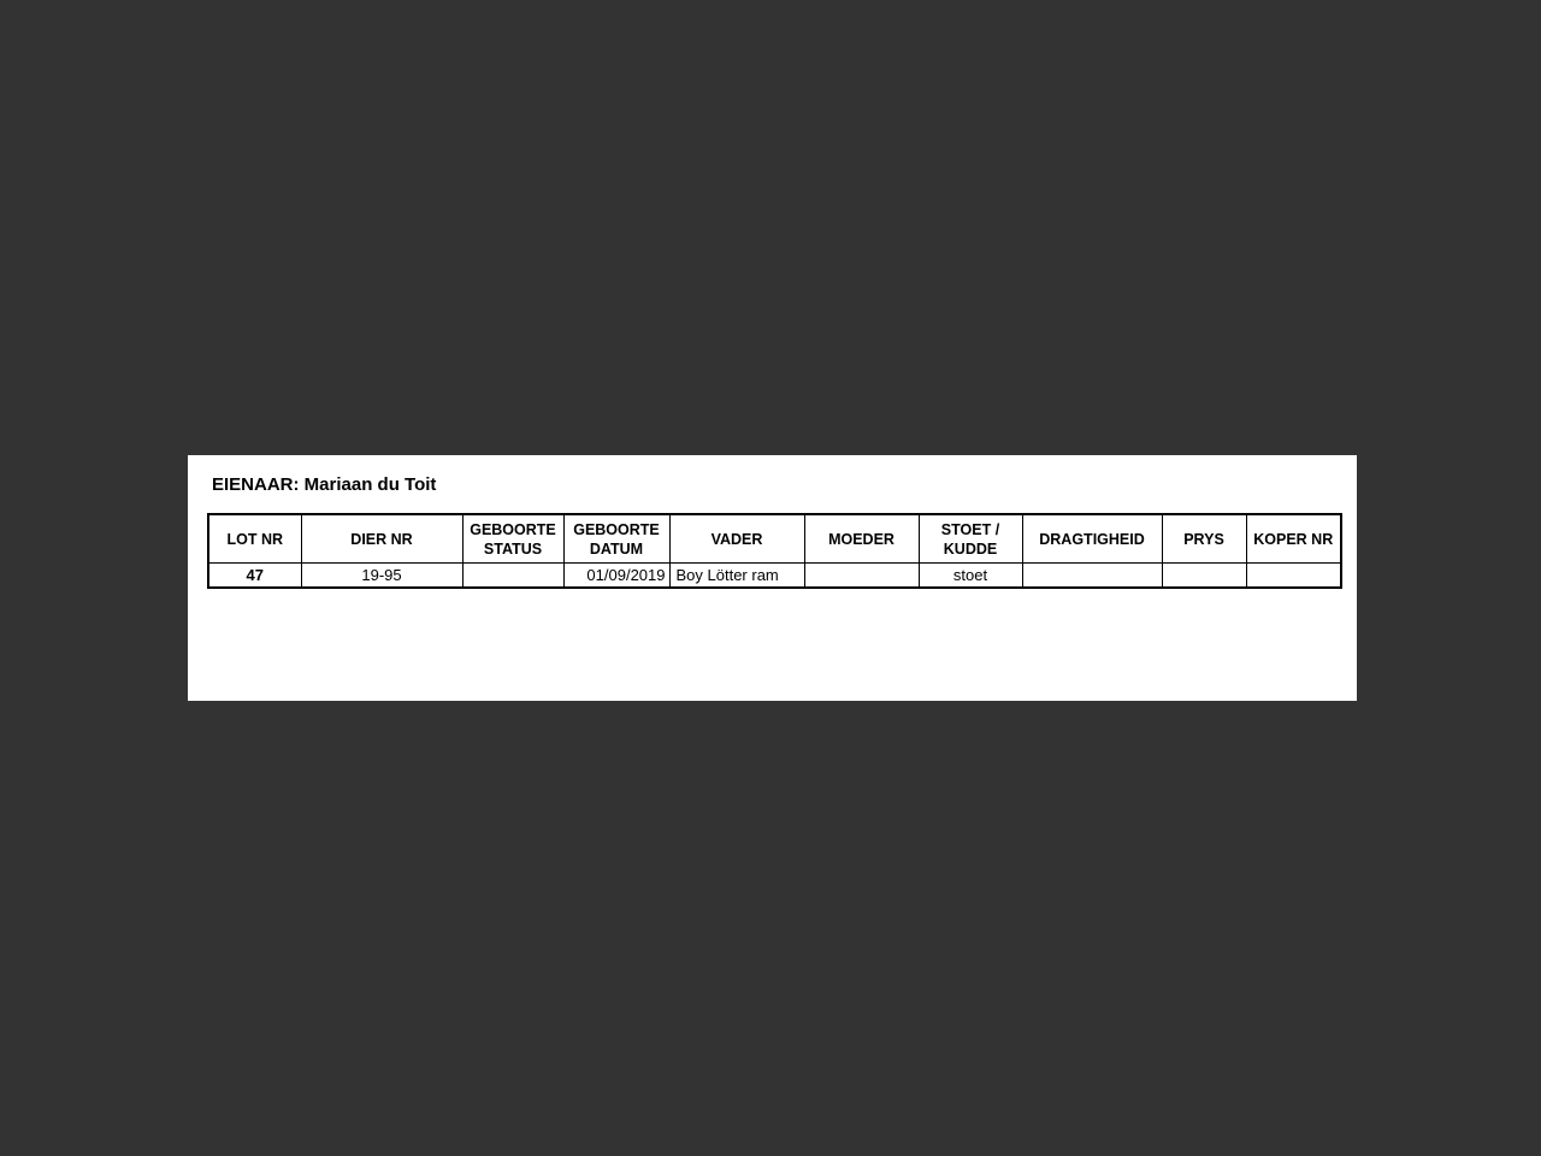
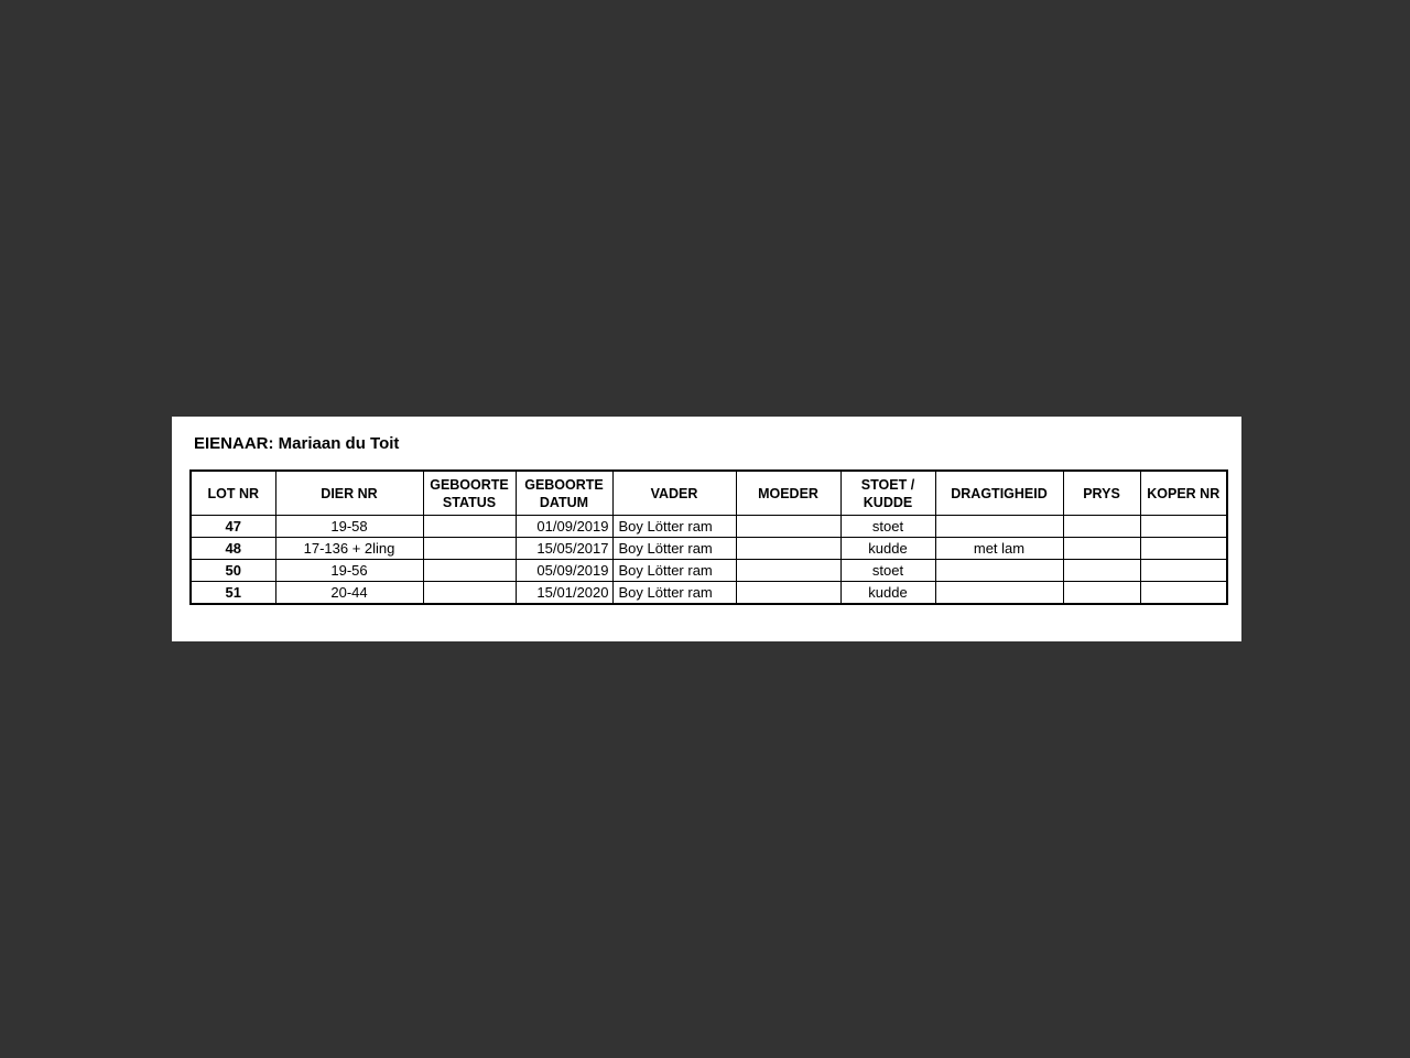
  EIENAAR: Mariaan du Toit
  LOT NR	DIER NR	GEBOORTE STATUS	GEBOORTE DATUM	VADER	MOEDER	STOET / KUDDE	DRAGTIGHEID	PRYS	KOPER NR
- 47	19-95		01/09/2019	Boy Lötter ram		stoet
+ 47	19-58		01/09/2019	Boy Lötter ram		stoet
+ 48	17-136 + 2ling		15/05/2017	Boy Lötter ram		kudde	met lam
+ 50	19-56		05/09/2019	Boy Lötter ram		stoet
+ 51	20-44		15/01/2020	Boy Lötter ram		kudde
